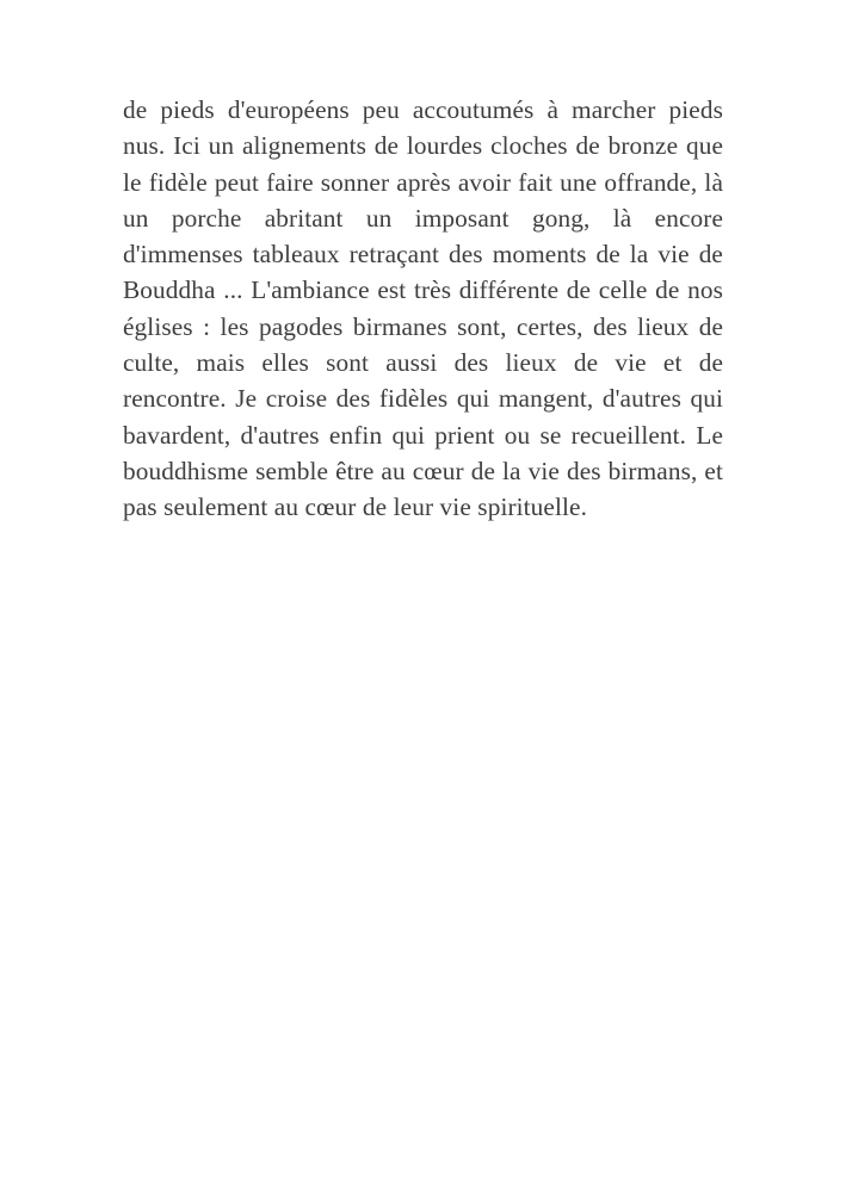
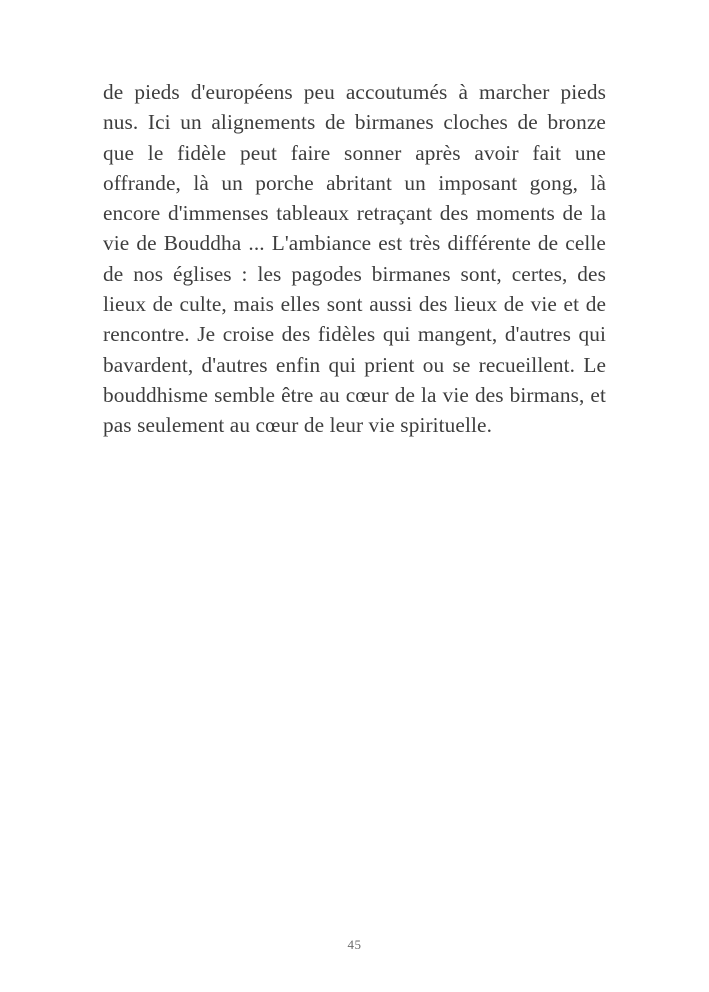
- de pieds d'européens peu accoutumés à marcher pieds nus. Ici un alignements de lourdes cloches de bronze que le fidèle peut faire sonner après avoir fait une offrande, là un porche abritant un imposant gong, là encore d'immenses tableaux retraçant des moments de la vie de Bouddha ... L'ambiance est très différente de celle de nos églises : les pagodes birmanes sont, certes, des lieux de culte, mais elles sont aussi des lieux de vie et de rencontre. Je croise des fidèles qui mangent, d'autres qui bavardent, d'autres enfin qui prient ou se recueillent. Le bouddhisme semble être au cœur de la vie des birmans, et pas seulement au cœur de leur vie spirituelle.
+ de pieds d'européens peu accoutumés à marcher pieds nus. Ici un alignements de birmanes cloches de bronze que le fidèle peut faire sonner après avoir fait une offrande, là un porche abritant un imposant gong, là encore d'immenses tableaux retraçant des moments de la vie de Bouddha ... L'ambiance est très différente de celle de nos églises : les pagodes birmanes sont, certes, des lieux de culte, mais elles sont aussi des lieux de vie et de rencontre. Je croise des fidèles qui mangent, d'autres qui bavardent, d'autres enfin qui prient ou se recueillent. Le bouddhisme semble être au cœur de la vie des birmans, et pas seulement au cœur de leur vie spirituelle.
+ 45
